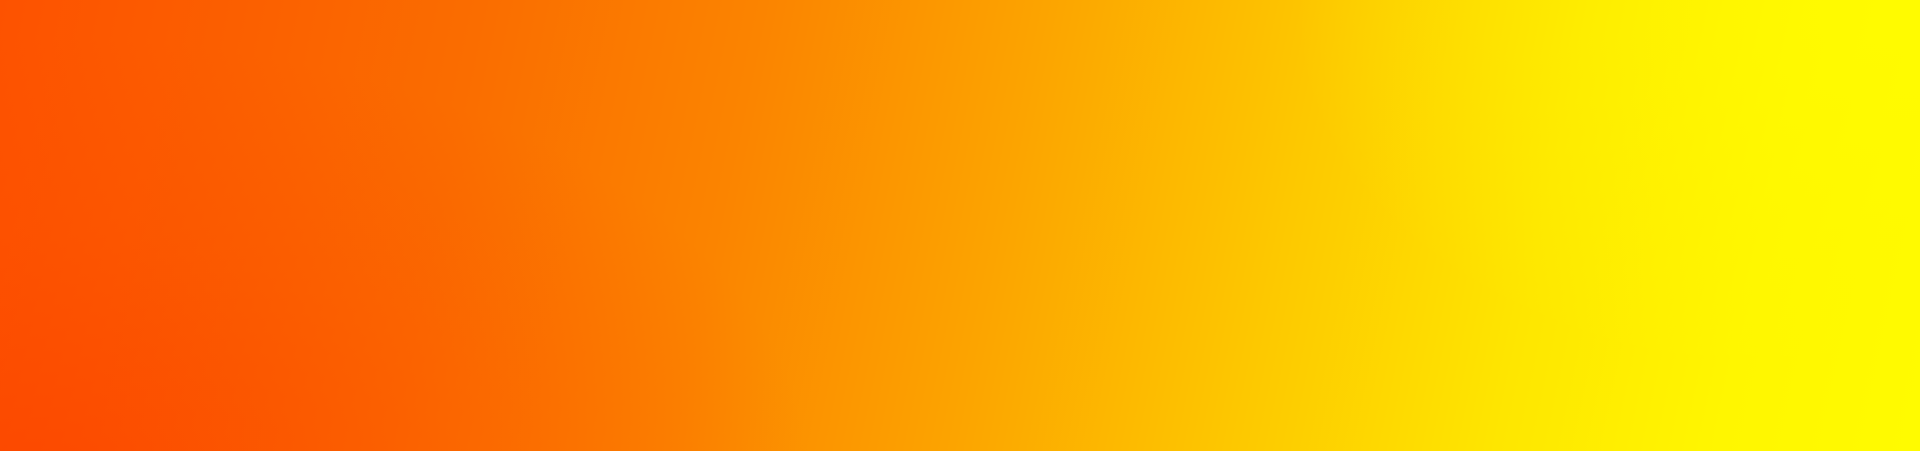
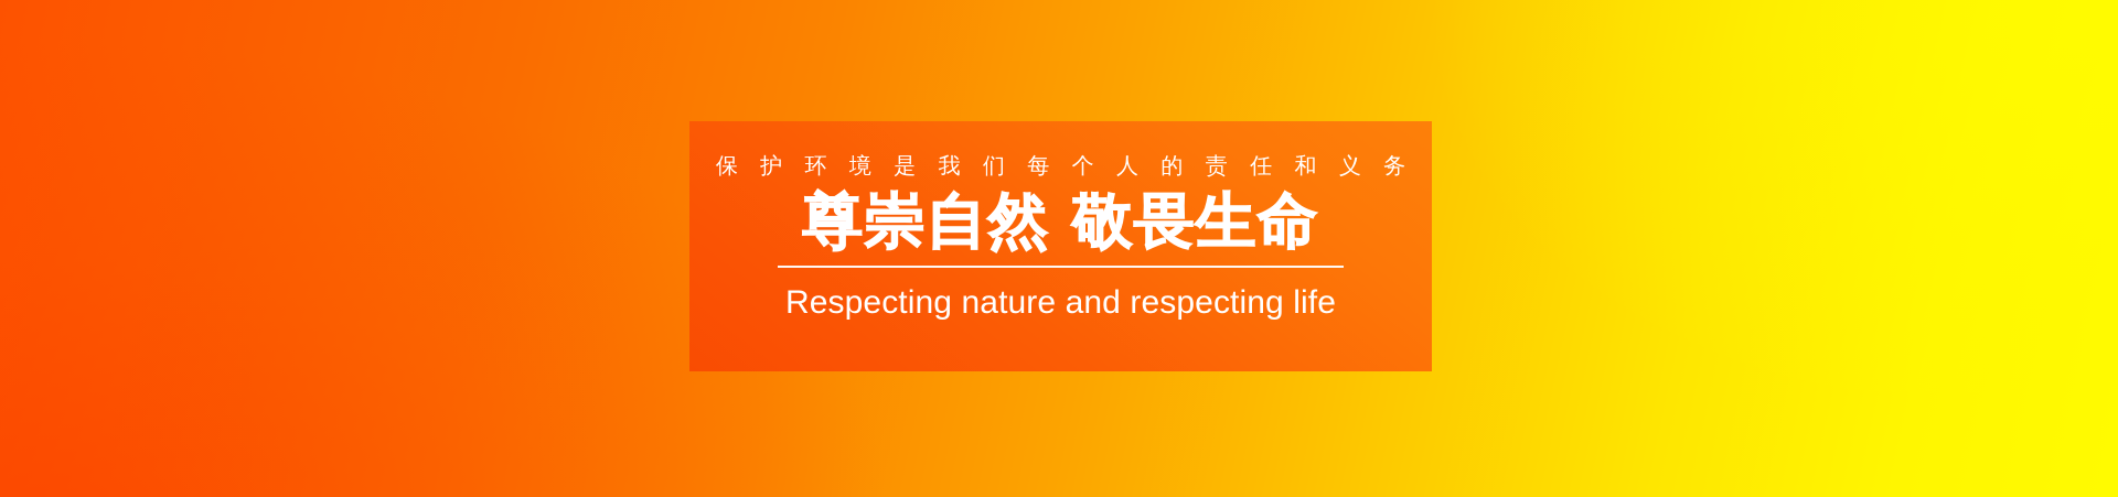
+ 保 护 环 境 是 我 们 每 个 人 的 责 任 和 义 务
+ 尊崇自然 敬畏生命
+ Respecting nature and respecting life
